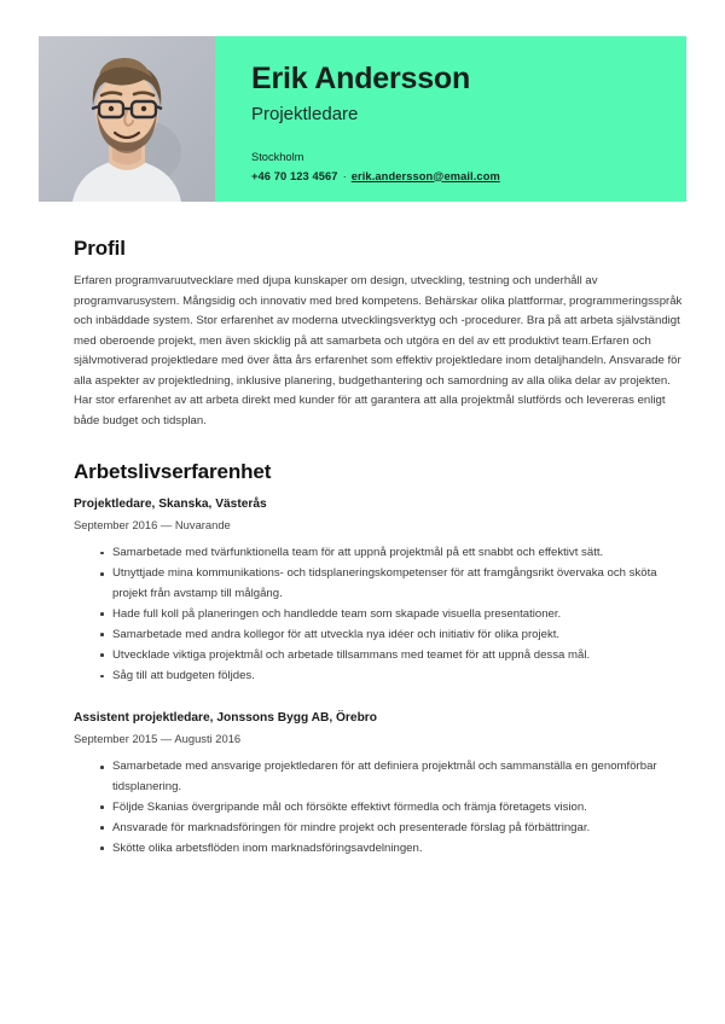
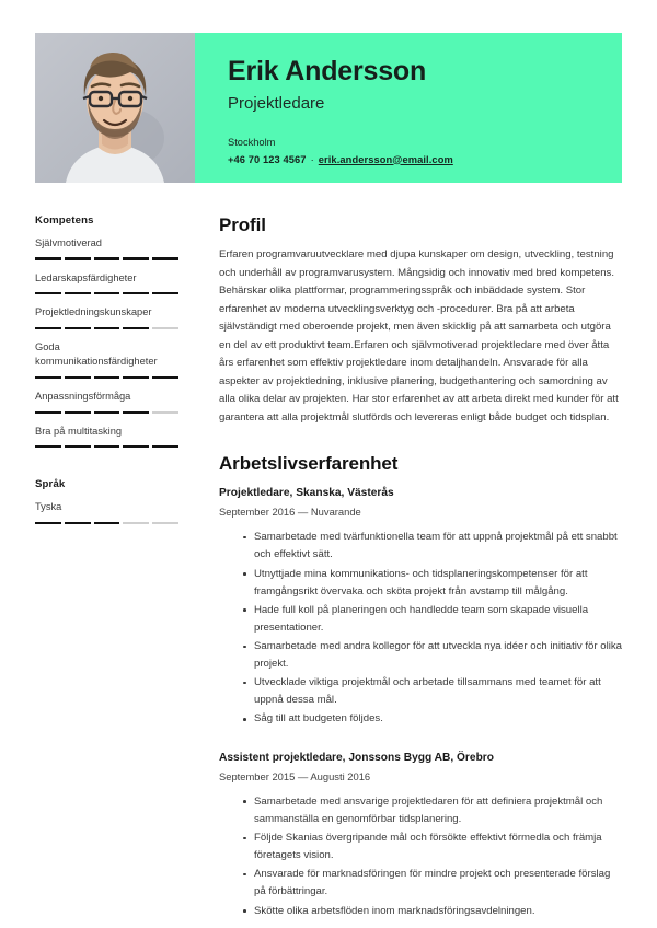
  Erik Andersson
  Projektledare
  Stockholm
  +46 70 123 4567 · erik.andersson@email.com
+ Kompetens
+ Självmotiverad
+ Ledarskapsfärdigheter
+ Projektledningskunskaper
+ Goda kommunikationsfärdigheter
+ Anpassningsförmåga
+ Bra på multitasking
+ Språk
+ Tyska
  Profil
  Erfaren programvaruutvecklare med djupa kunskaper om design, utveckling, testning och underhåll av programvarusystem. Mångsidig och innovativ med bred kompetens. Behärskar olika plattformar, programmeringsspråk och inbäddade system. Stor erfarenhet av moderna utvecklingsverktyg och -procedurer. Bra på att arbeta självständigt med oberoende projekt, men även skicklig på att samarbeta och utgöra en del av ett produktivt team.Erfaren och självmotiverad projektledare med över åtta års erfarenhet som effektiv projektledare inom detaljhandeln. Ansvarade för alla aspekter av projektledning, inklusive planering, budgethantering och samordning av alla olika delar av projekten. Har stor erfarenhet av att arbeta direkt med kunder för att garantera att alla projektmål slutförds och levereras enligt både budget och tidsplan.
  Arbetslivserfarenhet
  Projektledare, Skanska, Västerås
  September 2016 — Nuvarande
  Samarbetade med tvärfunktionella team för att uppnå projektmål på ett snabbt och effektivt sätt.
  Utnyttjade mina kommunikations- och tidsplaneringskompetenser för att framgångsrikt övervaka och sköta projekt från avstamp till målgång.
  Hade full koll på planeringen och handledde team som skapade visuella presentationer.
  Samarbetade med andra kollegor för att utveckla nya idéer och initiativ för olika projekt.
  Utvecklade viktiga projektmål och arbetade tillsammans med teamet för att uppnå dessa mål.
  Såg till att budgeten följdes.
  Assistent projektledare, Jonssons Bygg AB, Örebro
  September 2015 — Augusti 2016
  Samarbetade med ansvarige projektledaren för att definiera projektmål och sammanställa en genomförbar tidsplanering.
  Följde Skanias övergripande mål och försökte effektivt förmedla och främja företagets vision.
  Ansvarade för marknadsföringen för mindre projekt och presenterade förslag på förbättringar.
  Skötte olika arbetsflöden inom marknadsföringsavdelningen.
